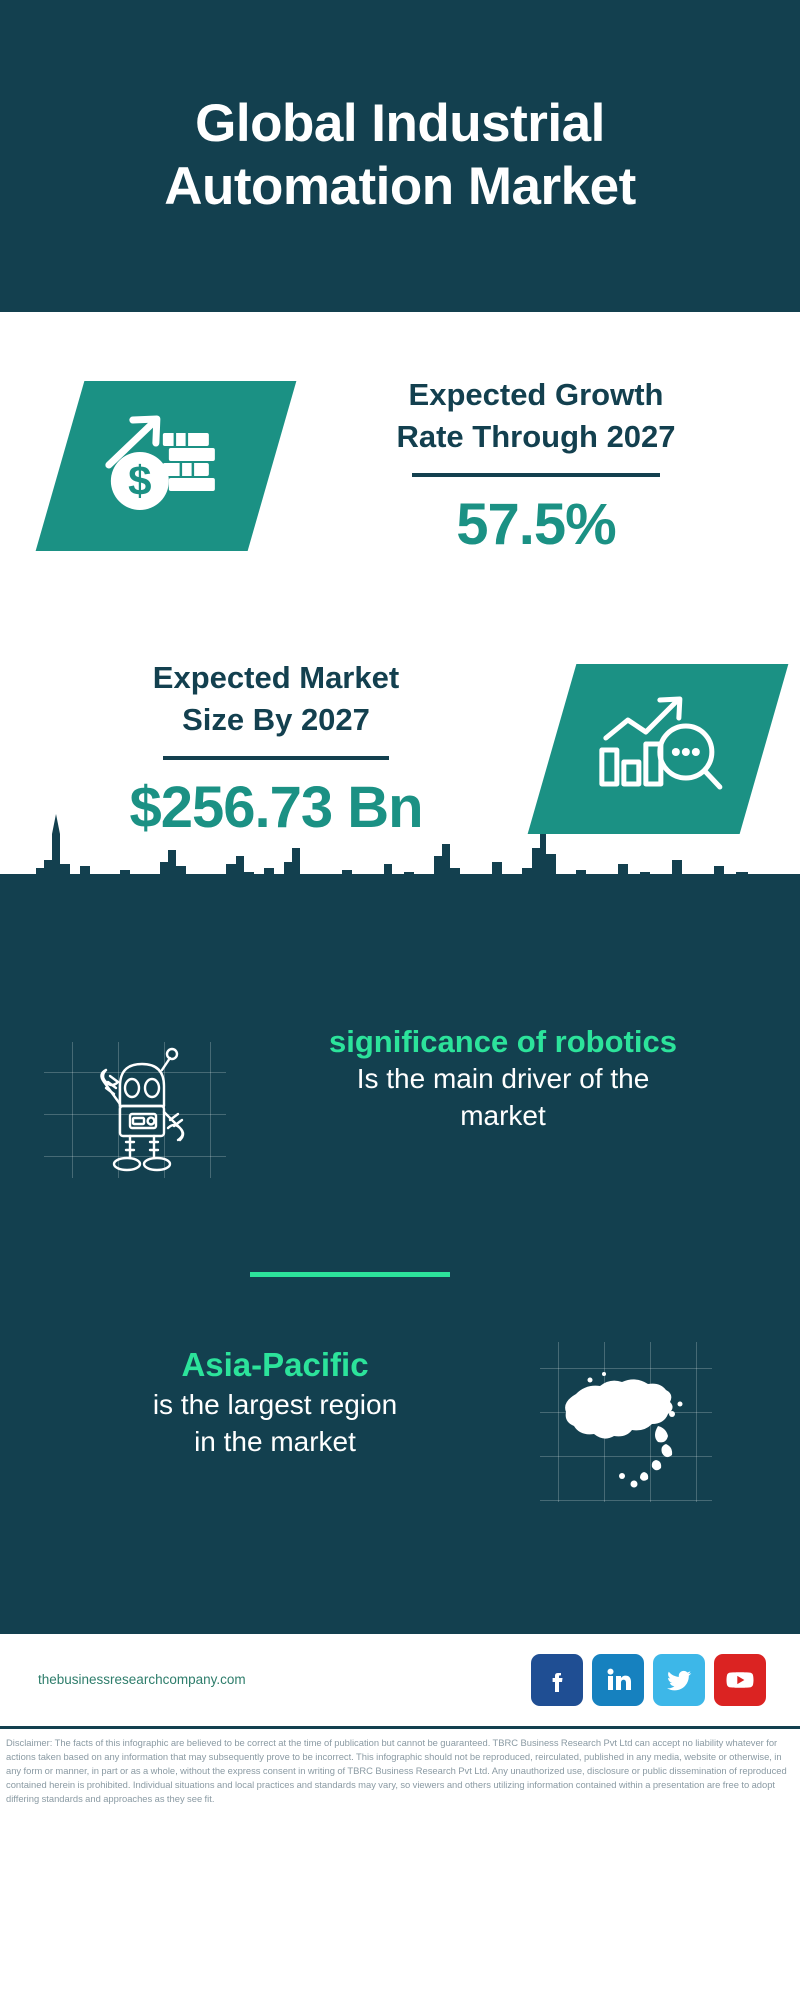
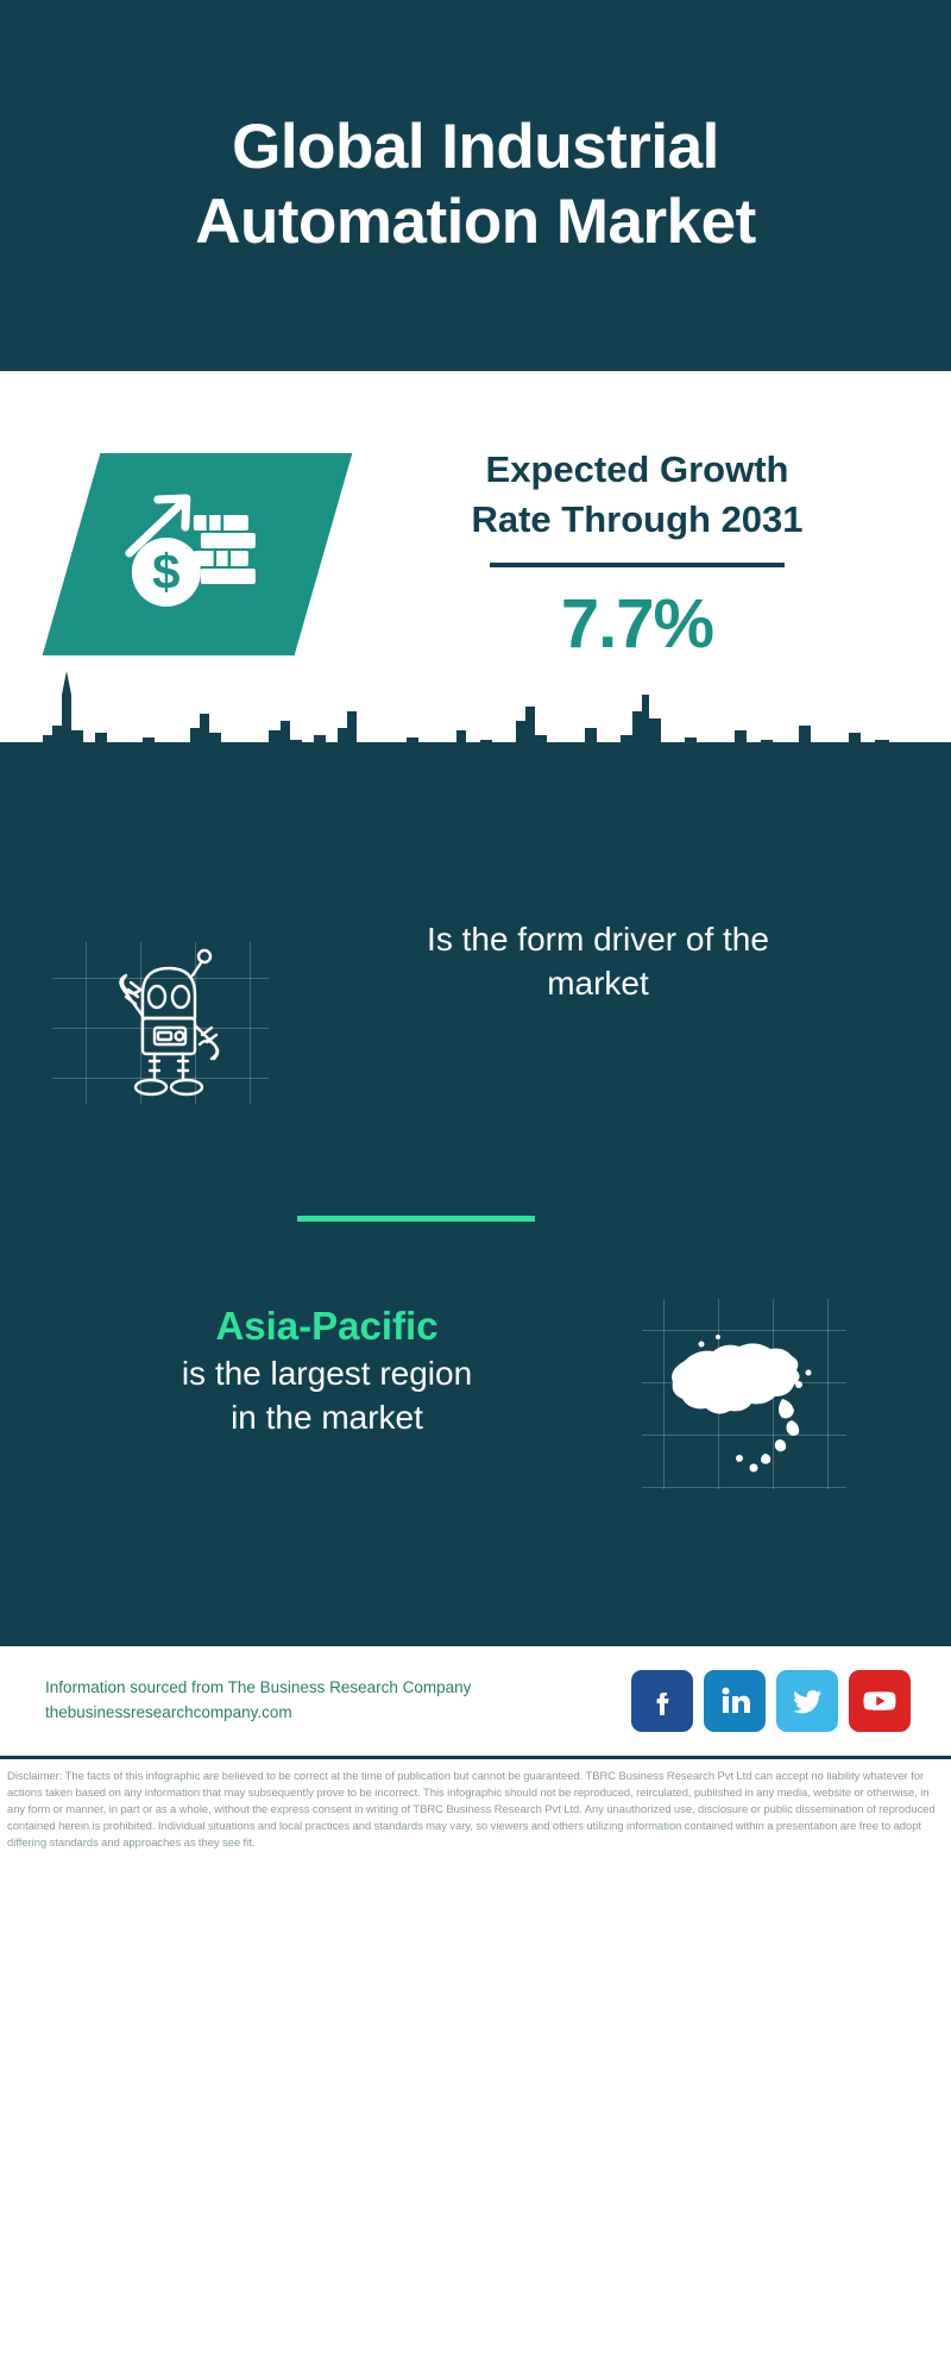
  Global Industrial
  Automation Market
  Expected Growth
- Rate Through 2027
+ Rate Through 2031
- 57.5%
+ 7.7%
- Expected Market
- Size By 2027
- $256.73 Bn
- significance of robotics
- Is the main driver of the
+ Is the form driver of the
  market
  Asia-Pacific
  is the largest region
  in the market
+ Information sourced from The Business Research Company
  thebusinessresearchcompany.com
  Disclaimer: The facts of this infographic are believed to be correct at the time of publication but cannot be guaranteed. TBRC Business Research Pvt Ltd can accept no liability whatever for actions taken based on any information that may subsequently prove to be incorrect. This infographic should not be reproduced, reirculated, published in any media, website or otherwise, in any form or manner, in part or as a whole, without the express consent in writing of TBRC Business Research Pvt Ltd. Any unauthorized use, disclosure or public dissemination of reproduced contained herein is prohibited. Individual situations and local practices and standards may vary, so viewers and others utilizing information contained within a presentation are free to adopt differing standards and approaches as they see fit.
